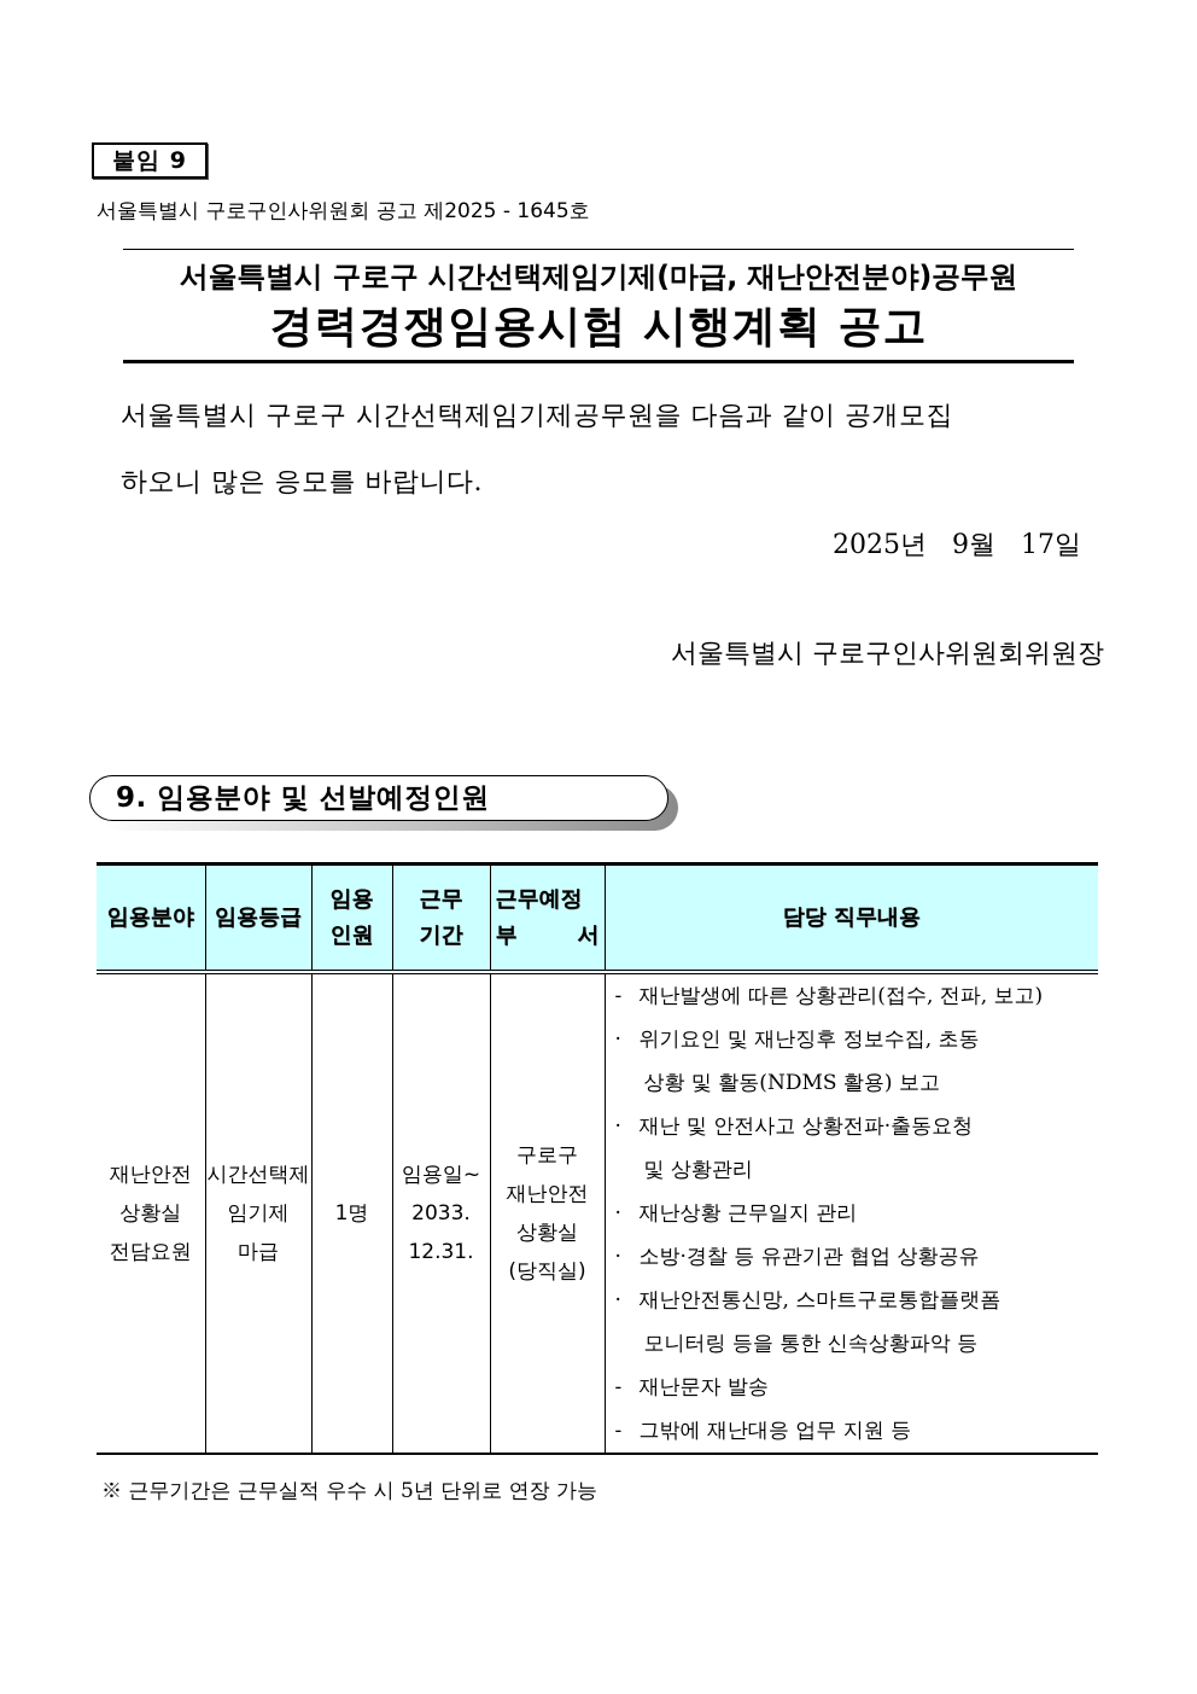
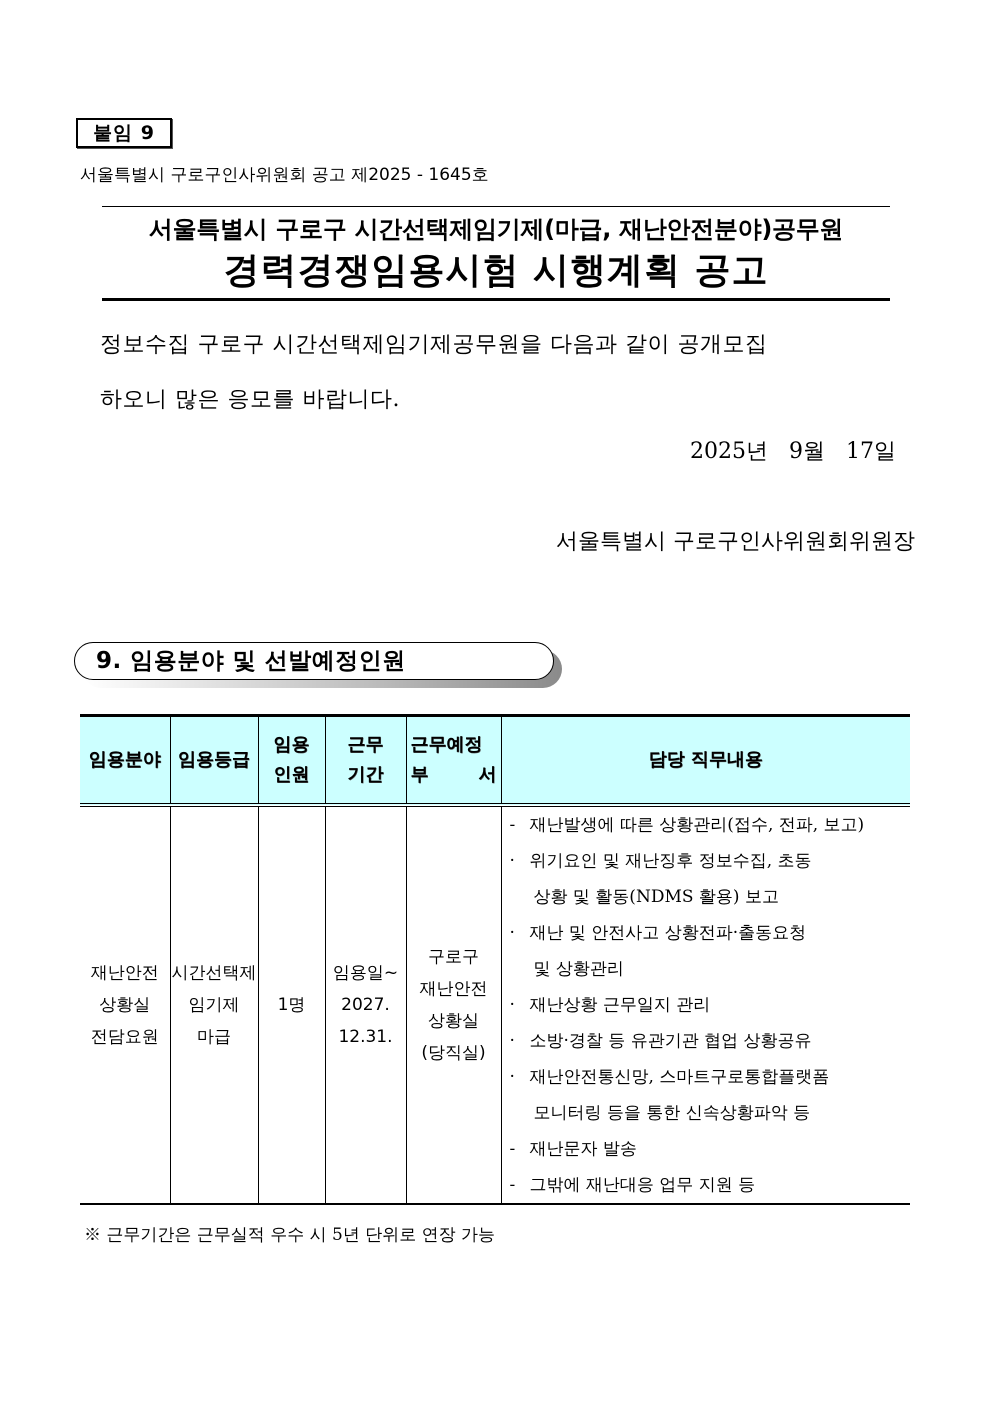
  붙임 9
  서울특별시 구로구인사위원회 공고 제2025 - 1645호
  서울특별시 구로구 시간선택제임기제(마급, 재난안전분야)공무원
  경력경쟁임용시험 시행계획 공고
- 서울특별시 구로구 시간선택제임기제공무원을 다음과 같이 공개모집
+ 정보수집 구로구 시간선택제임기제공무원을 다음과 같이 공개모집
  하오니 많은 응모를 바랍니다.
  2025년 9월 17일
  서울특별시 구로구인사위원회위원장
  9. 임용분야 및 선발예정인원
  임용분야	임용등급	임용 인원	근무 기간	근무예정 부 서	담당 직무내용
- 재난안전 상황실 전담요원	시간선택제 임기제 마급	1명	임용일~ 2033. 12.31.	구로구 재난안전 상황실 (당직실)	- 재난발생에 따른 상황관리(접수, 전파, 보고) · 위기요인 및 재난징후 정보수집, 초동 상황 및 활동(NDMS 활용) 보고 · 재난 및 안전사고 상황전파·출동요청 및 상황관리 · 재난상황 근무일지 관리 · 소방·경찰 등 유관기관 협업 상황공유 · 재난안전통신망, 스마트구로통합플랫폼 모니터링 등을 통한 신속상황파악 등 - 재난문자 발송 - 그밖에 재난대응 업무 지원 등
+ 재난안전 상황실 전담요원	시간선택제 임기제 마급	1명	임용일~ 2027. 12.31.	구로구 재난안전 상황실 (당직실)	- 재난발생에 따른 상황관리(접수, 전파, 보고) · 위기요인 및 재난징후 정보수집, 초동 상황 및 활동(NDMS 활용) 보고 · 재난 및 안전사고 상황전파·출동요청 및 상황관리 · 재난상황 근무일지 관리 · 소방·경찰 등 유관기관 협업 상황공유 · 재난안전통신망, 스마트구로통합플랫폼 모니터링 등을 통한 신속상황파악 등 - 재난문자 발송 - 그밖에 재난대응 업무 지원 등
  ※ 근무기간은 근무실적 우수 시 5년 단위로 연장 가능
